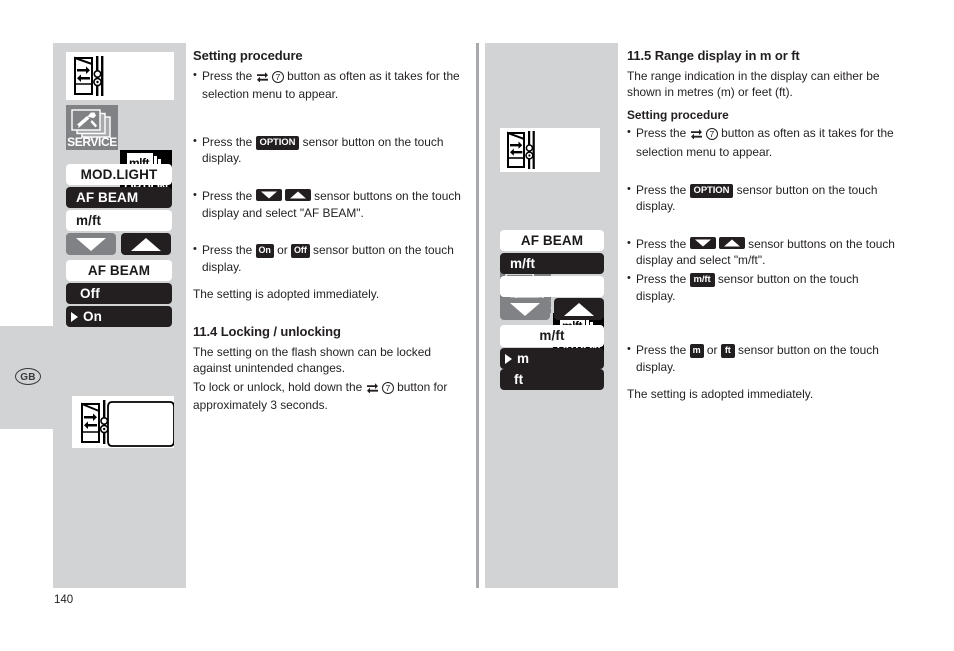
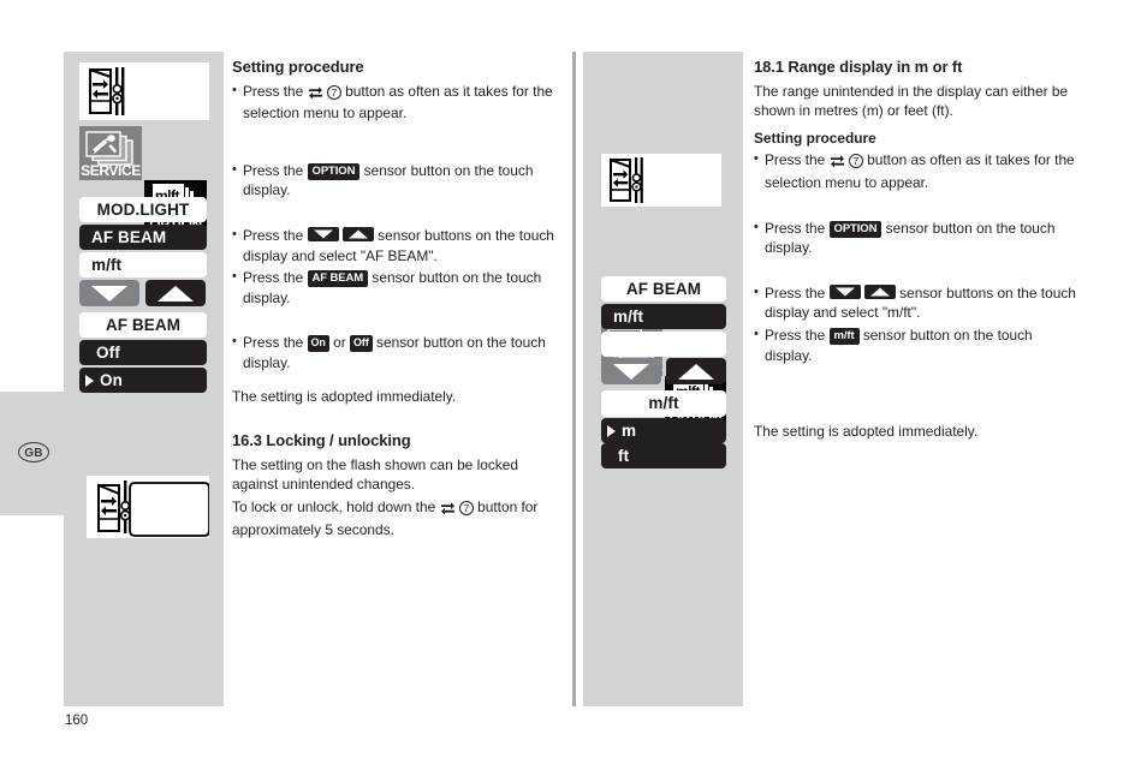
  GB
  SERVICE
  m|ft
  MOD.LIGHT
  AF BEAM
  m/ft
  AF BEAM
  Off
  On
  AF BEAM
  m/ft
  m/ft
  m
  ft
  Setting procedure
  Press the 7 button as often as it takes for the selection menu to appear.
  Press the OPTION sensor button on the touch display.
  Press the sensor buttons on the touch display and select "AF BEAM".
+ Press the AF BEAM sensor button on the touch display.
  Press the On or Off sensor button on the touch display.
  The setting is adopted immediately.
- 11.4 Locking / unlocking
+ 16.3 Locking / unlocking
  The setting on the flash shown can be locked against unintended changes.
- To lock or unlock, hold down the 7 button for approximately 3 seconds.
+ To lock or unlock, hold down the 7 button for approximately 5 seconds.
- 11.5 Range display in m or ft
+ 18.1 Range display in m or ft
- The range indication in the display can either be shown in metres (m) or feet (ft).
+ The range unintended in the display can either be shown in metres (m) or feet (ft).
  Setting procedure
  Press the 7 button as often as it takes for the selection menu to appear.
  Press the OPTION sensor button on the touch display.
  Press the sensor buttons on the touch display and select "m/ft".
  Press the m/ft sensor button on the touch display.
- Press the m or ft sensor button on the touch display.
  The setting is adopted immediately.
- 140
+ 160
